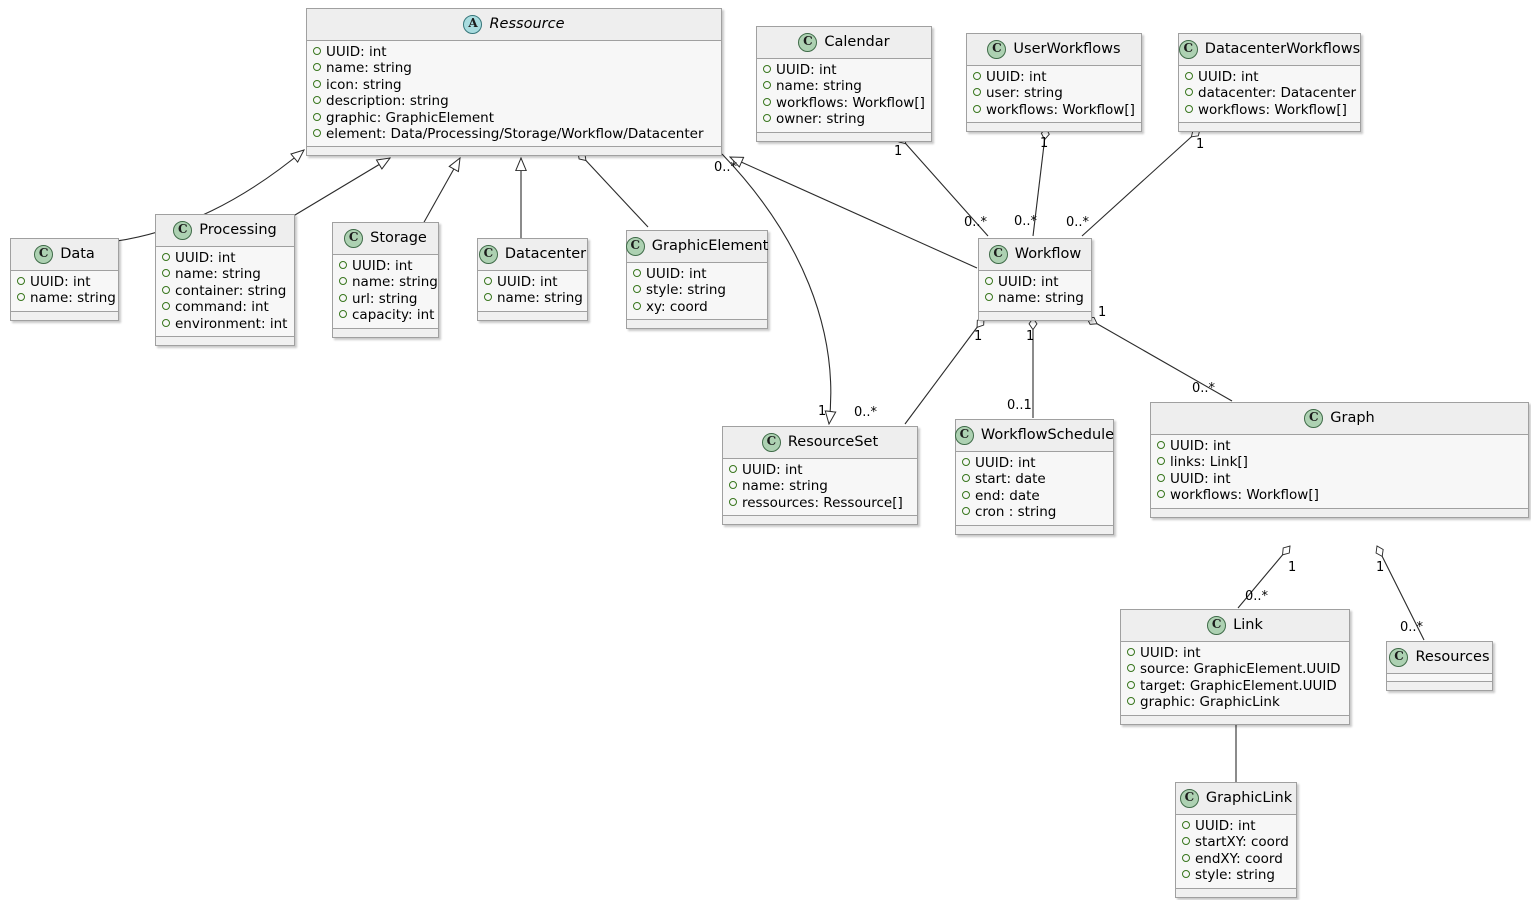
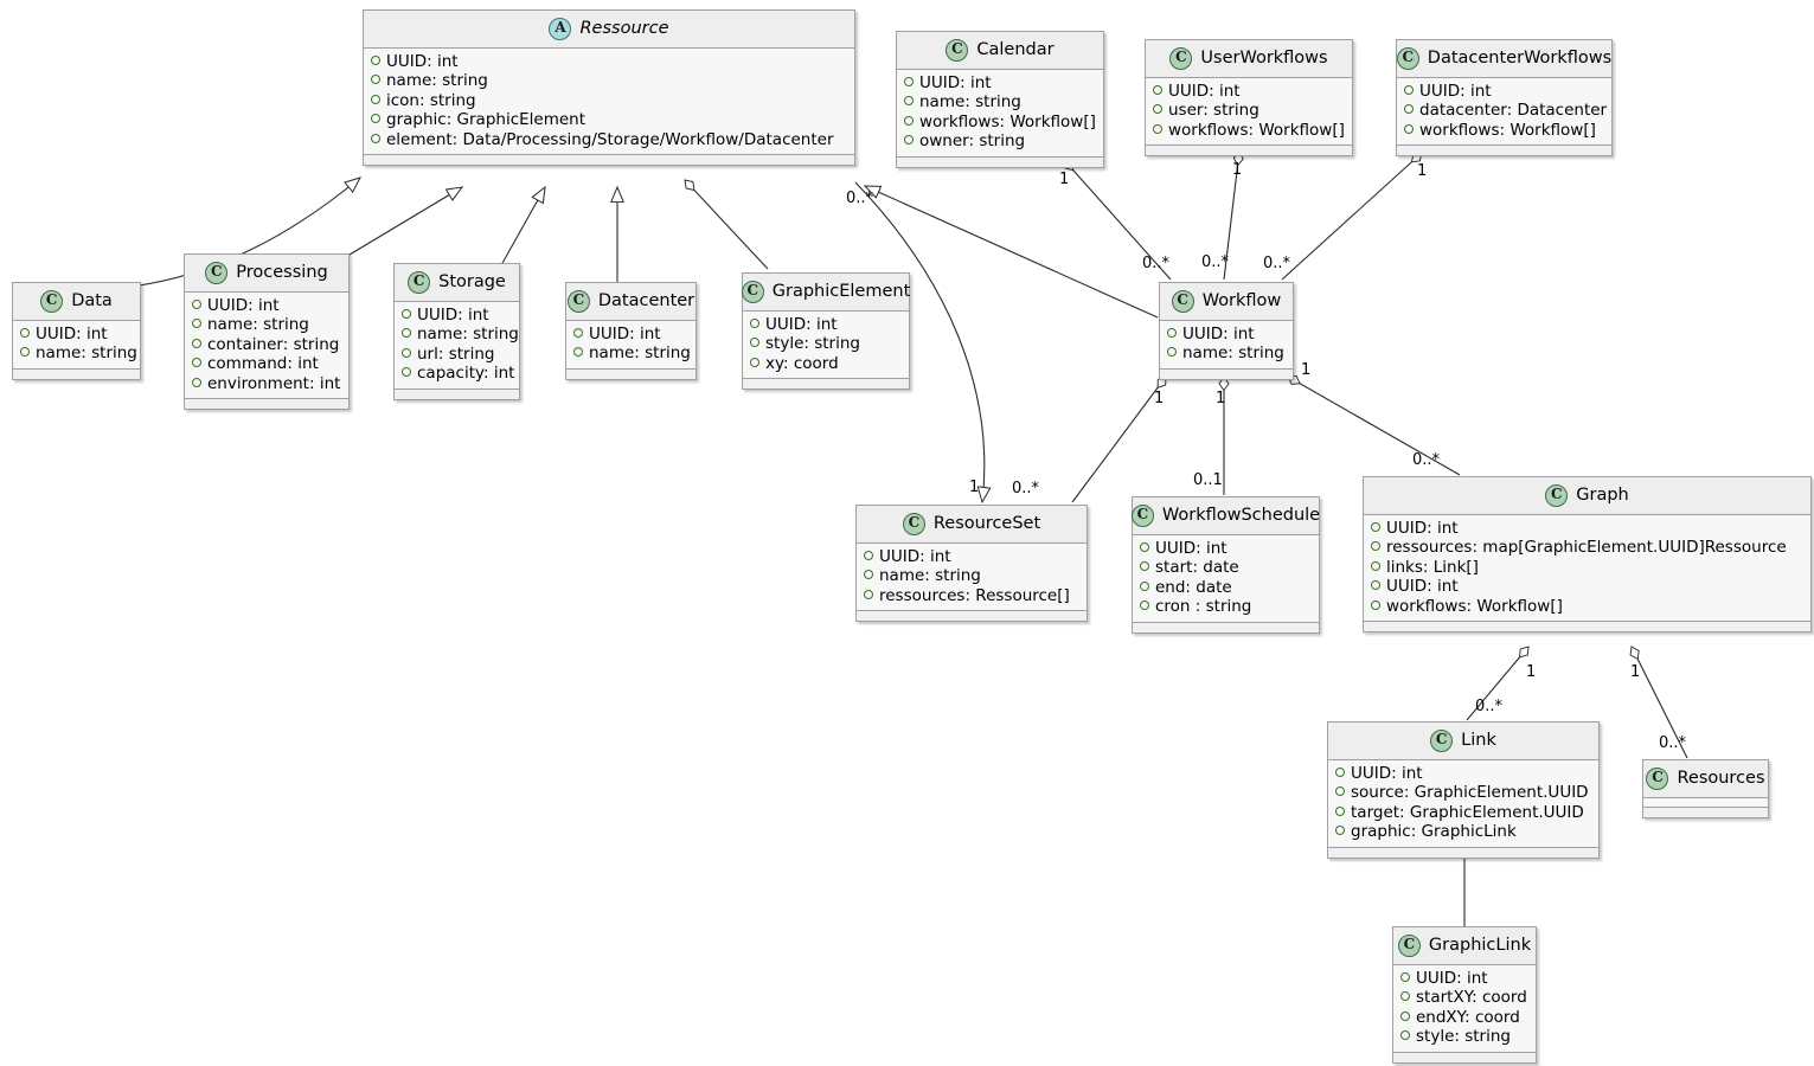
  A
  Ressource
  UUID: int
  name: string
  icon: string
- description: string
  graphic: GraphicElement
  element: Data/Processing/Storage/Workflow/Datacenter
  C
  Calendar
  UUID: int
  name: string
  workflows: Workflow[]
  owner: string
  C
  UserWorkflows
  UUID: int
  user: string
  workflows: Workflow[]
  C
  DatacenterWorkflows
  UUID: int
  datacenter: Datacenter
  workflows: Workflow[]
  C
  Data
  UUID: int
  name: string
  C
  Processing
  UUID: int
  name: string
  container: string
  command: int
  environment: int
  C
  Storage
  UUID: int
  name: string
  url: string
  capacity: int
  C
  Datacenter
  UUID: int
  name: string
  C
  GraphicElement
  UUID: int
  style: string
  xy: coord
  C
  Workflow
  UUID: int
  name: string
  C
  ResourceSet
  UUID: int
  name: string
  ressources: Ressource[]
  C
  WorkflowSchedule
  UUID: int
  start: date
  end: date
  cron : string
  C
  Graph
  UUID: int
+ ressources: map[GraphicElement.UUID]Ressource
  links: Link[]
  UUID: int
  workflows: Workflow[]
  C
  Link
  UUID: int
  source: GraphicElement.UUID
  target: GraphicElement.UUID
  graphic: GraphicLink
  C
  Resources
  C
  GraphicLink
  UUID: int
  startXY: coord
  endXY: coord
  style: string
  0..*
  1
  1
  1
  0..*
  0..*
  0..*
  1
  1
  1
  1
  0..*
  0..1
  0..*
  1
  1
  0..*
  0..*
